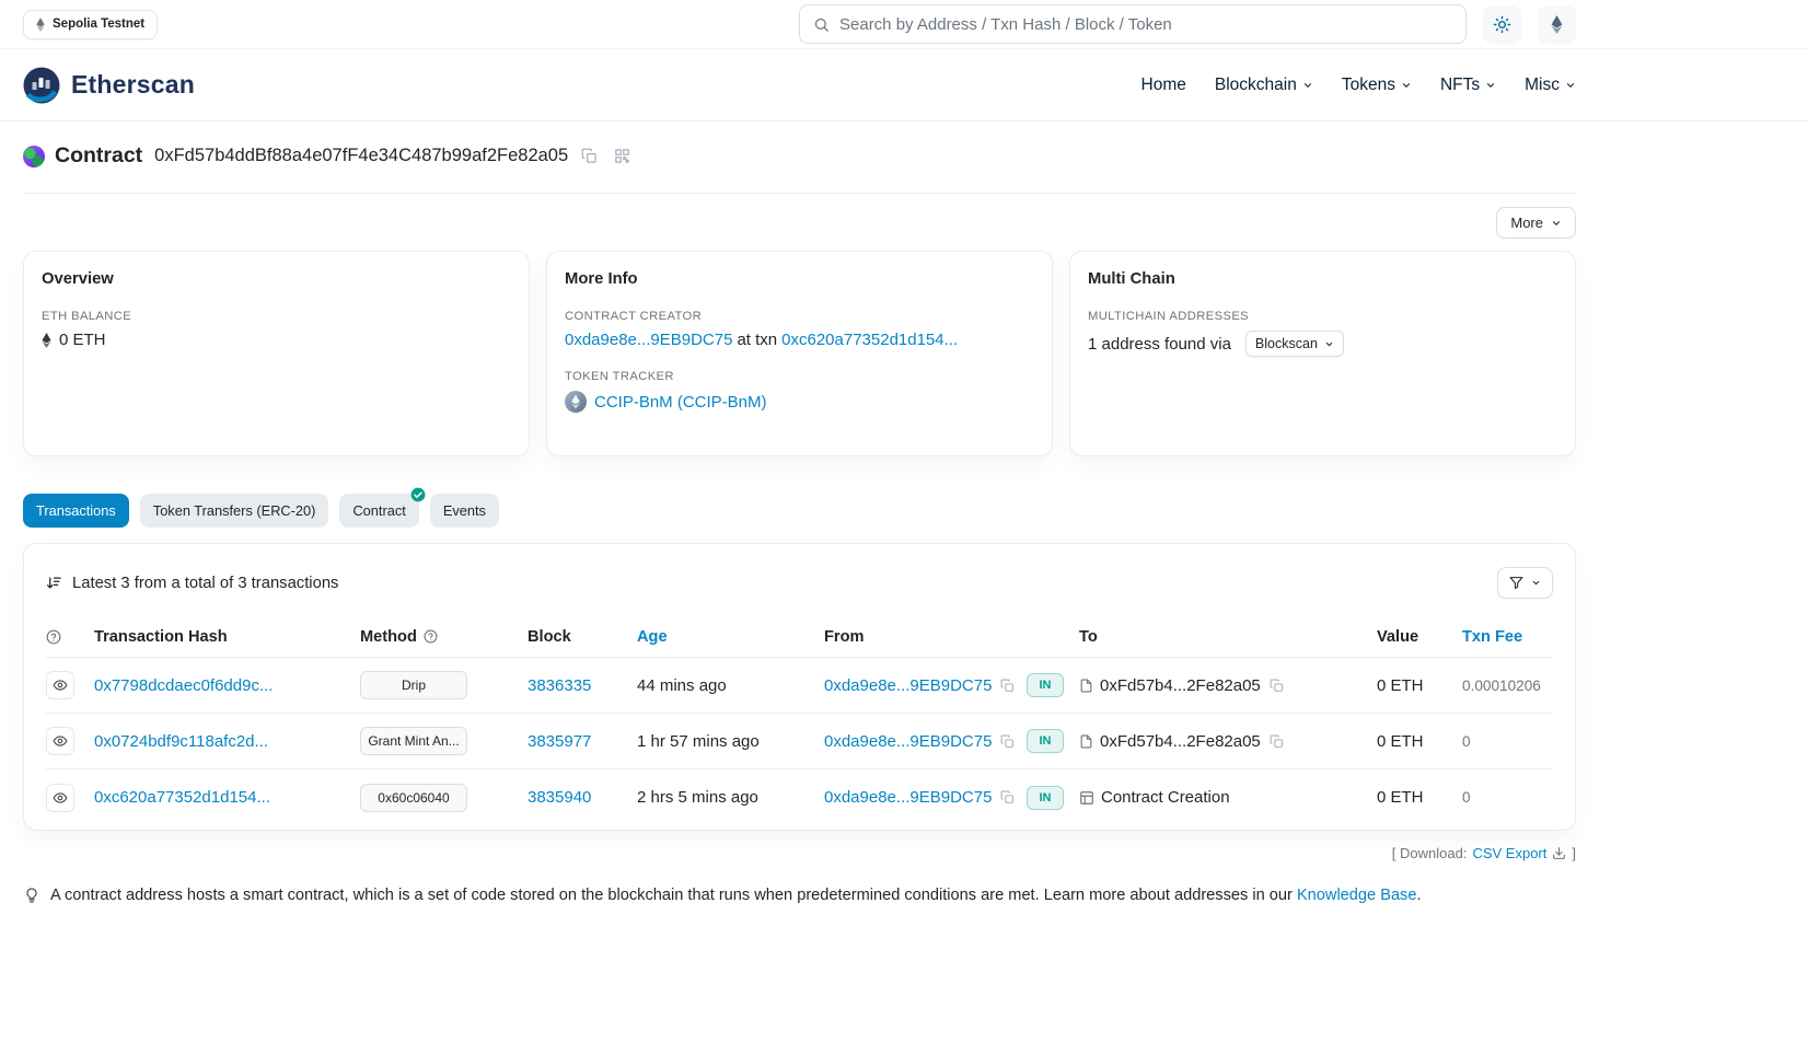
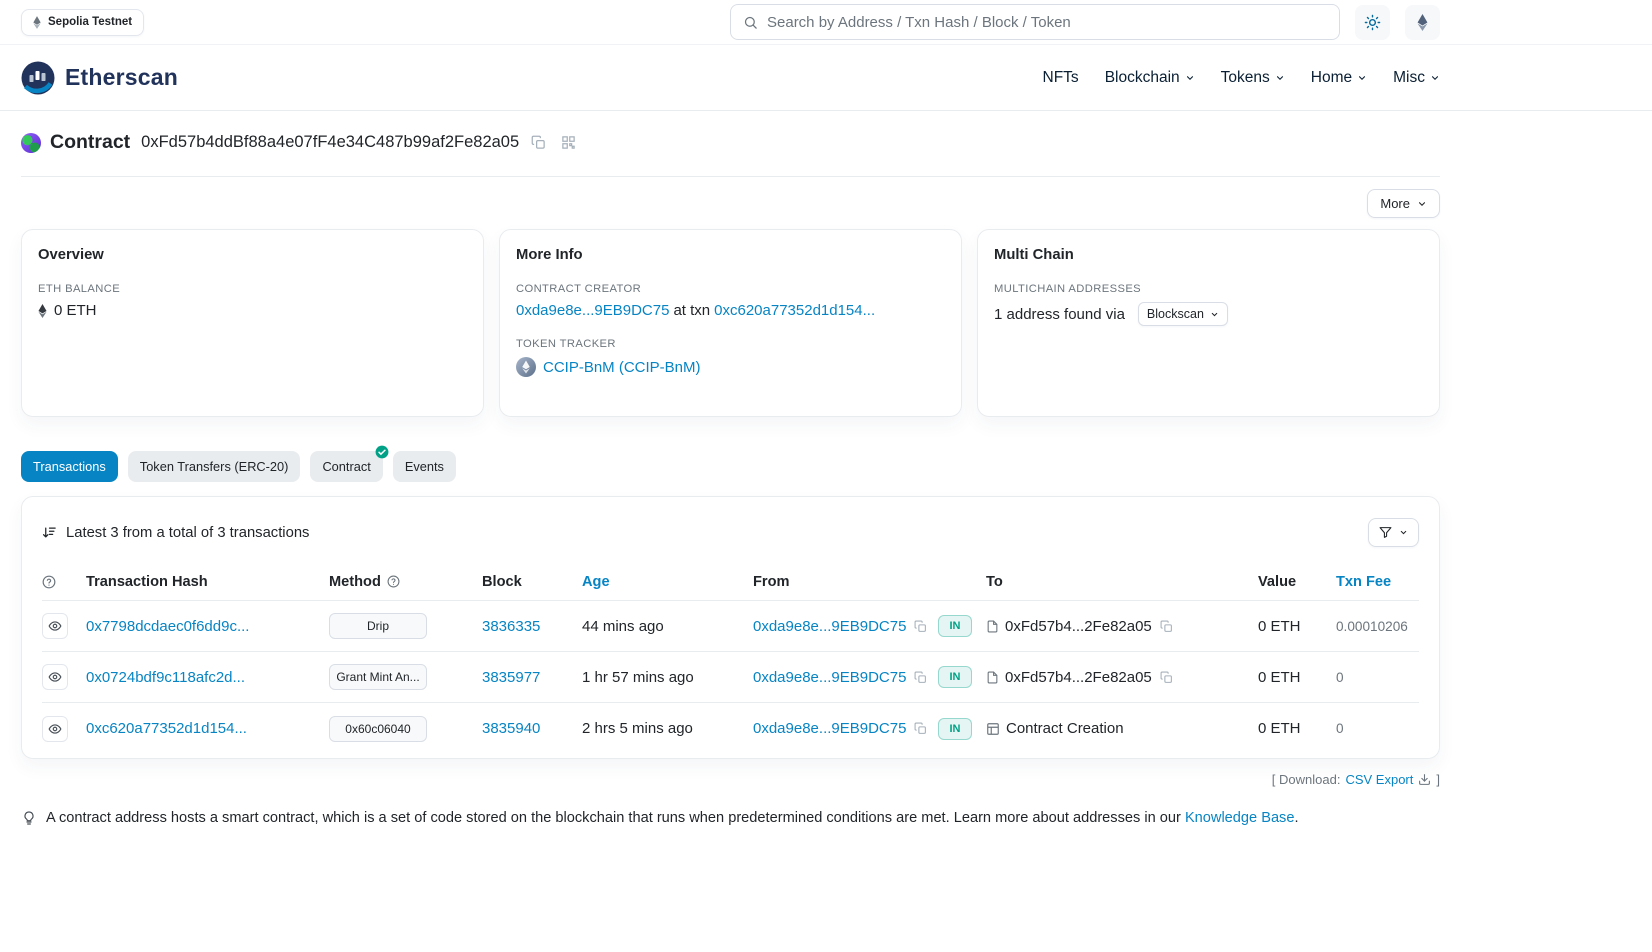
  Sepolia Testnet
  Search by Address / Txn Hash / Block / Token
  Etherscan
- Home
+ NFTs
  Blockchain
  Tokens
- NFTs
+ Home
  Misc
  Contract
  0xFd57b4ddBf88a4e07fF4e34C487b99af2Fe82a05
  More
  Overview
  ETH BALANCE
  0 ETH
  More Info
  CONTRACT CREATOR
  0xda9e8e...9EB9DC75
  at txn
  0xc620a77352d1d154...
  TOKEN TRACKER
  CCIP-BnM (CCIP-BnM)
  Multi Chain
  MULTICHAIN ADDRESSES
  1 address found via
  Blockscan
  Transactions
  Token Transfers (ERC-20)
  Contract
  Events
  Latest 3 from a total of 3 transactions
  Transaction Hash
  Method
  Block
  Age
  From
  To
  Value
  Txn Fee
  0x7798dcdaec0f6dd9c...
  Drip
  3836335
  44 mins ago
  0xda9e8e...9EB9DC75
  IN
  0xFd57b4...2Fe82a05
  0 ETH
  0.00010206
  0x0724bdf9c118afc2d...
  Grant Mint An...
  3835977
  1 hr 57 mins ago
  0xda9e8e...9EB9DC75
  IN
  0xFd57b4...2Fe82a05
  0 ETH
  0
  0xc620a77352d1d154...
  0x60c06040
  3835940
  2 hrs 5 mins ago
  0xda9e8e...9EB9DC75
  IN
  Contract Creation
  0 ETH
  0
  [ Download:
  CSV Export
  ]
  A contract address hosts a smart contract, which is a set of code stored on the blockchain that runs when predetermined conditions are met. Learn more about addresses in our Knowledge Base.
